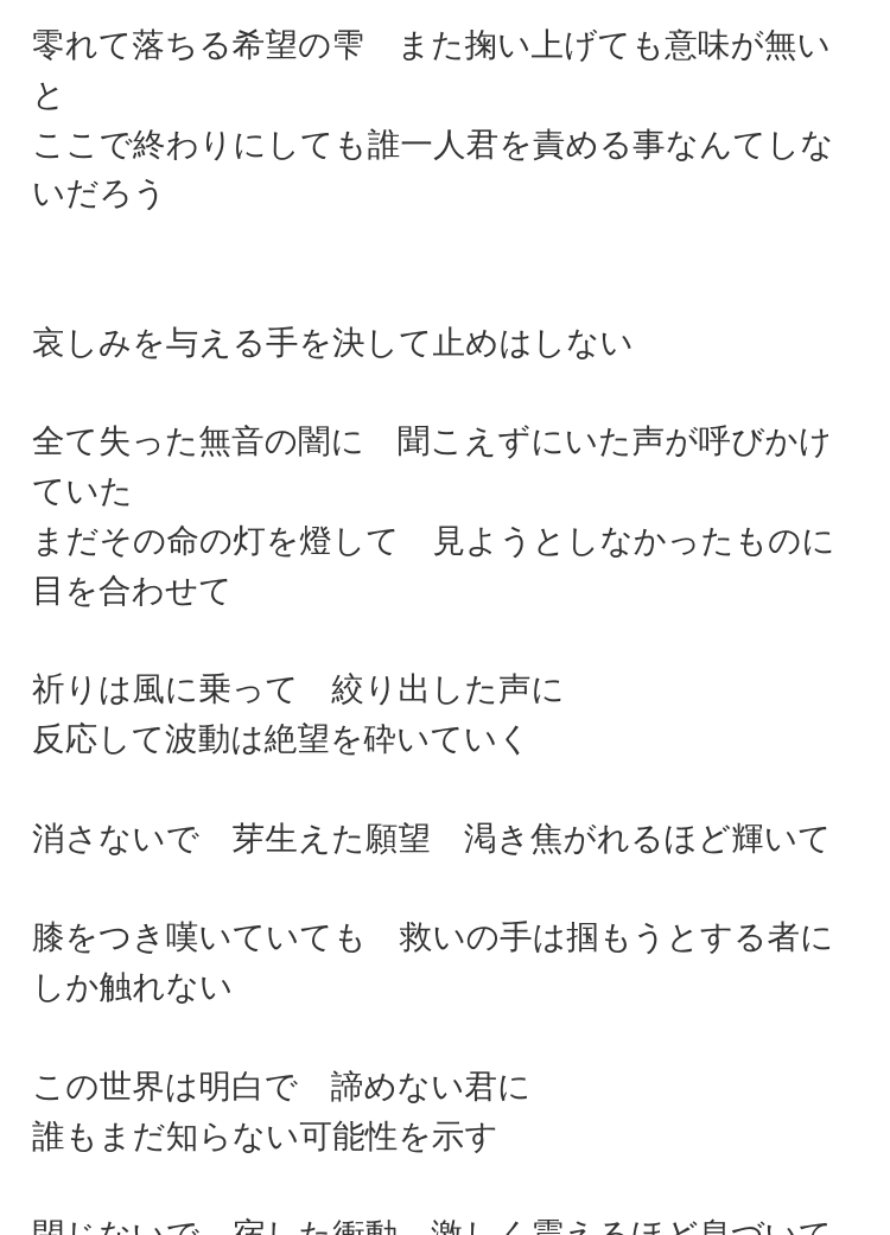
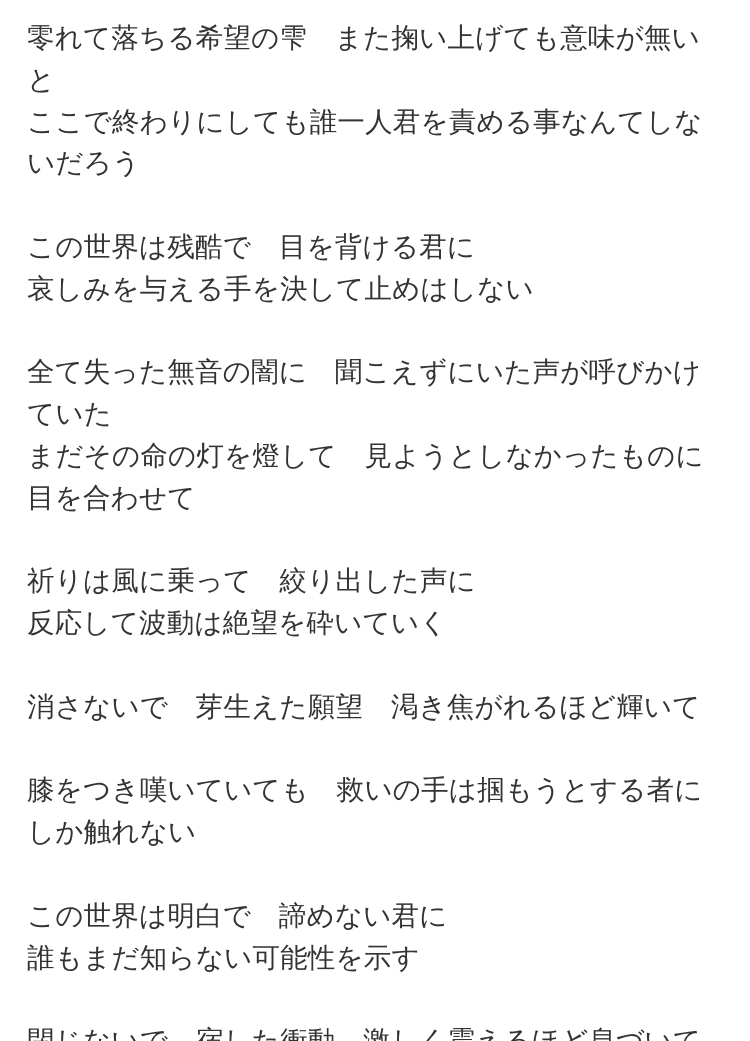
  零れて落ちる希望の雫 また掬い上げても意味が無いと
  ここで終わりにしても誰一人君を責める事なんてしないだろう
+ この世界は残酷で 目を背ける君に
  哀しみを与える手を決して止めはしない
  全て失った無音の闇に 聞こえずにいた声が呼びかけていた
  まだその命の灯を燈して 見ようとしなかったものに目を合わせて
  祈りは風に乗って 絞り出した声に
  反応して波動は絶望を砕いていく
  消さないで 芽生えた願望 渇き焦がれるほど輝いて
  膝をつき嘆いていても 救いの手は掴もうとする者にしか触れない
  この世界は明白で 諦めない君に
  誰もまだ知らない可能性を示す
